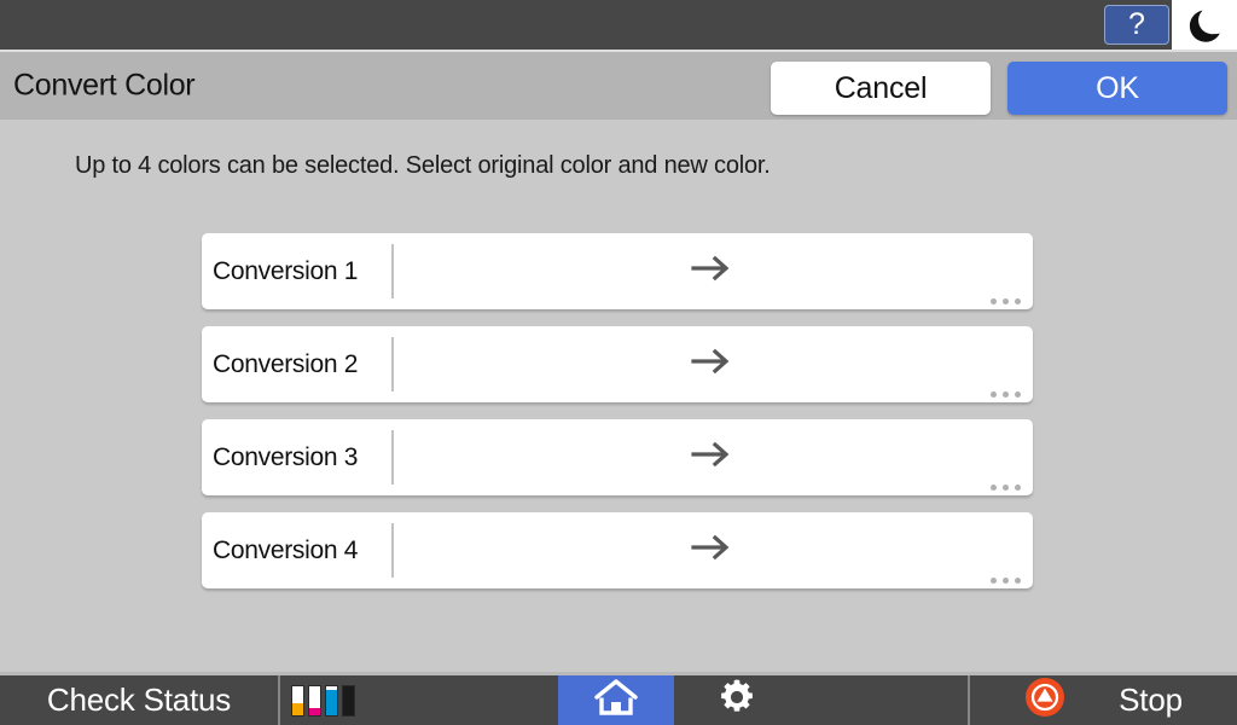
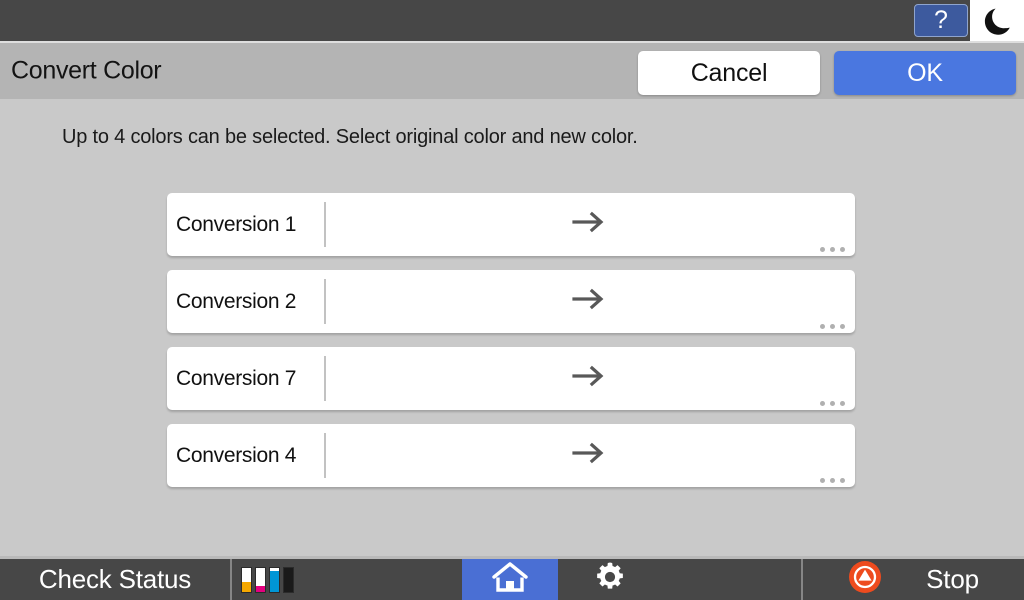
  ?
  Convert Color
  Cancel
  OK
  Up to 4 colors can be selected. Select original color and new color.
  Conversion 1
  Conversion 2
- Conversion 3
+ Conversion 7
  Conversion 4
  Check Status
  Stop
